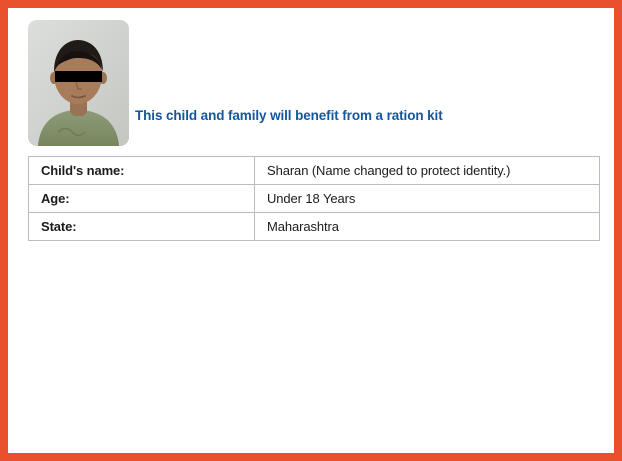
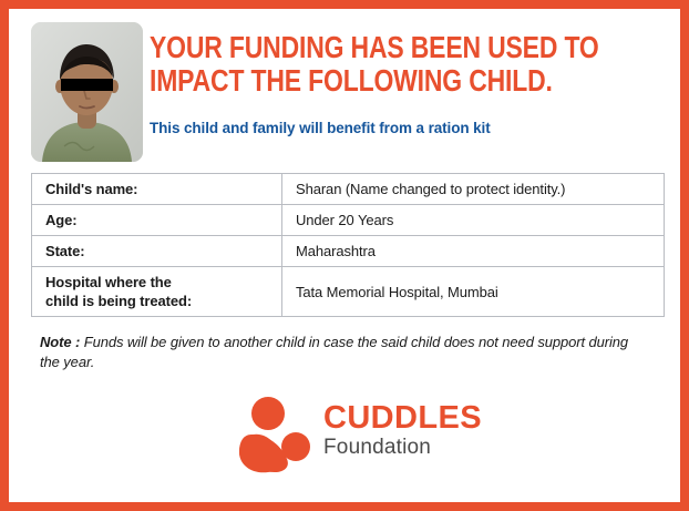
+ YOUR FUNDING HAS BEEN USED TO
+ IMPACT THE FOLLOWING CHILD.
  This child and family will benefit from a ration kit
  Child's name:	Sharan (Name changed to protect identity.)
- Age:	Under 18 Years
+ Age:	Under 20 Years
  State:	Maharashtra
+ Hospital where the child is being treated:	Tata Memorial Hospital, Mumbai
+ Note : Funds will be given to another child in case the said child does not need support during the year.
+ CUDDLES
+ Foundation
